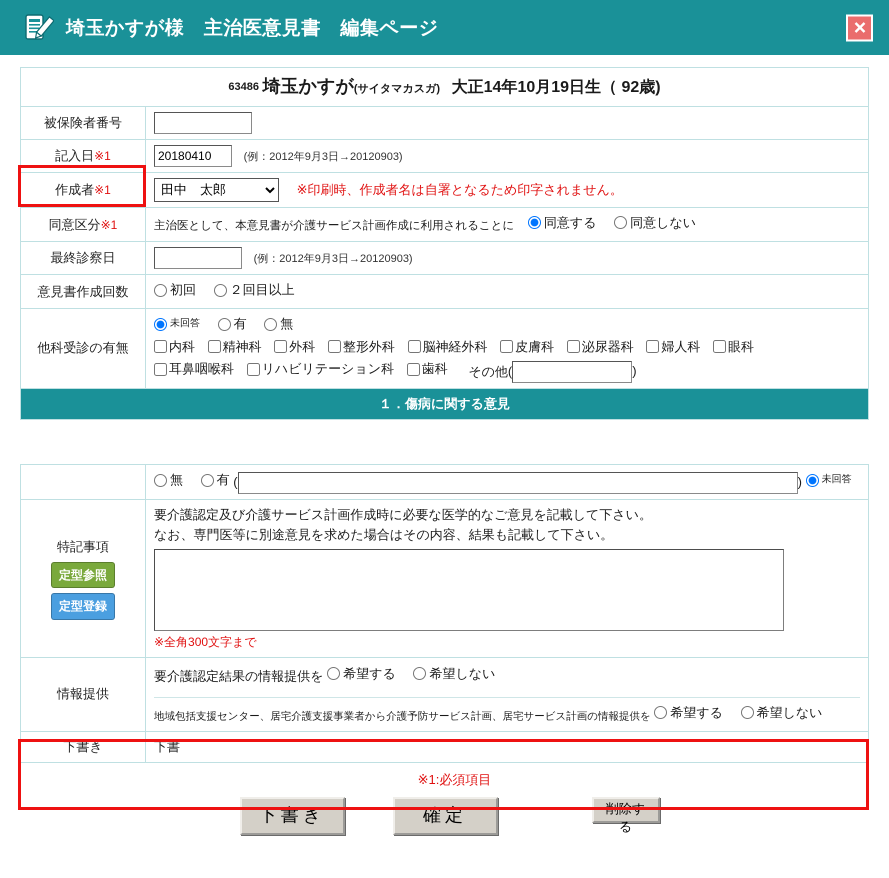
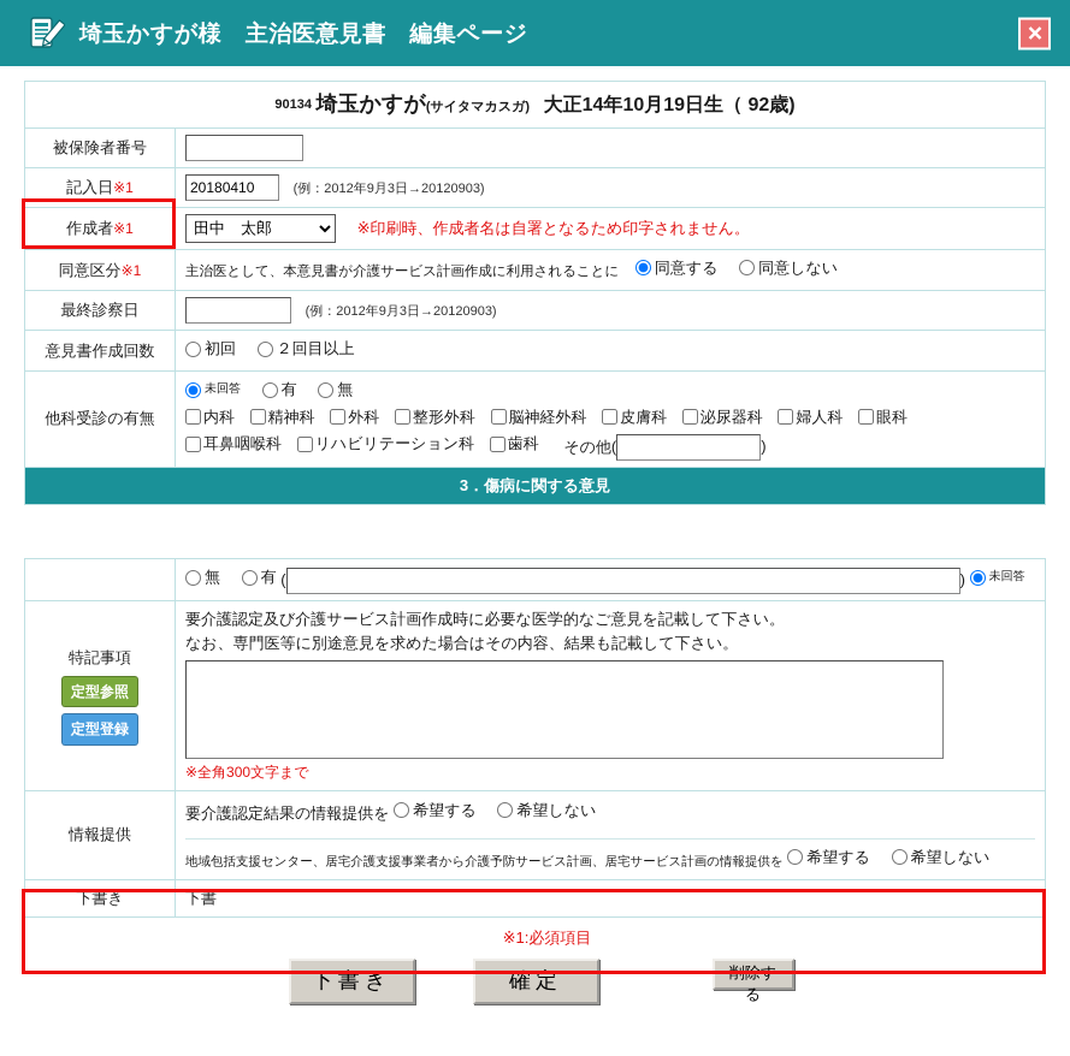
  埼玉かすが様 主治医意見書 編集ページ
- 63486 埼玉かすが(サイタマカスガ) 大正14年10月19日生（ 92歳)
+ 90134 埼玉かすが(サイタマカスガ) 大正14年10月19日生（ 92歳)
  被保険者番号
  記入日※1	20180410 (例：2012年9月3日→20120903)
  作成者※1	田中 太郎 ※印刷時、作成者名は自署となるため印字されません。
  同意区分※1	主治医として、本意見書が介護サービス計画作成に利用されることに 同意する 同意しない
  最終診察日	(例：2012年9月3日→20120903)
  意見書作成回数	初回 ２回目以上
  他科受診の有無	未回答 有 無 内科 精神科 外科 整形外科 脳神経外科 皮膚科 泌尿器科 婦人科 眼科 耳鼻咽喉科 リハビリテーション科 歯科 その他( )
- １．傷病に関する意見
+ 3．傷病に関する意見
  	無 有 ( ) 未回答
  特記事項 定型参照 定型登録	要介護認定及び介護サービス計画作成時に必要な医学的なご意見を記載して下さい。 なお、専門医等に別途意見を求めた場合はその内容、結果も記載して下さい。 ※全角300文字まで
  情報提供	要介護認定結果の情報提供を 希望する 希望しない 地域包括支援センター、居宅介護支援事業者から介護予防サービス計画、居宅サービス計画の情報提供を 希望する 希望しない
  下書き	下書
  ※1:必須項目
  下書き
  確定
  削除する
